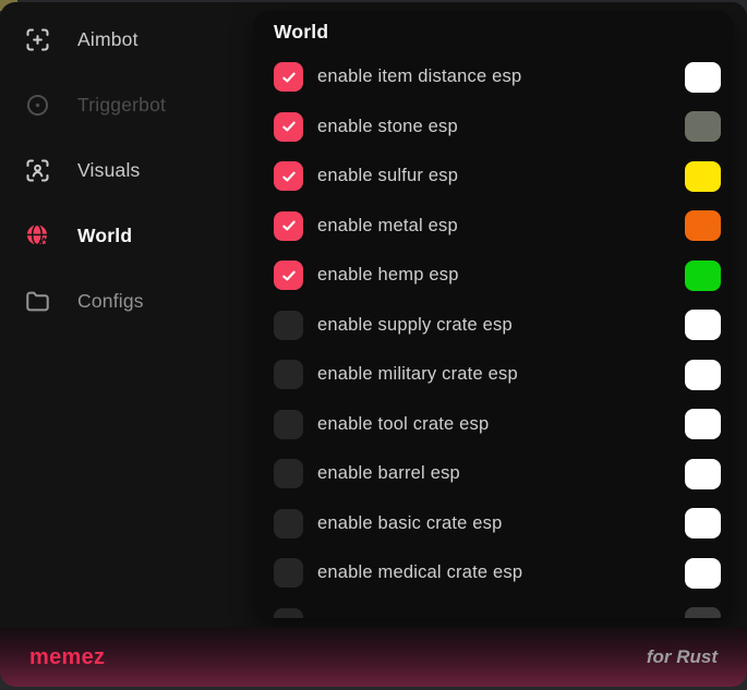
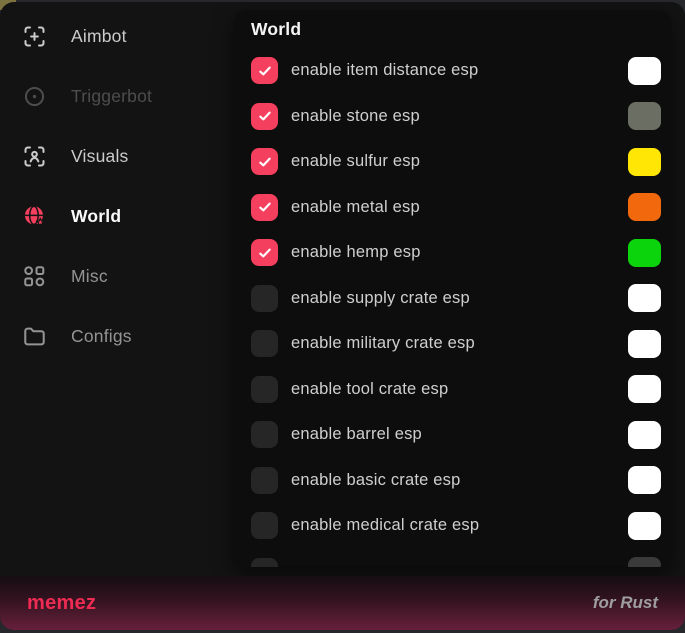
  Aimbot
  Triggerbot
  Visuals
  World
+ Misc
  Configs
  World
  enable item distance esp
  enable stone esp
  enable sulfur esp
  enable metal esp
  enable hemp esp
  enable supply crate esp
  enable military crate esp
  enable tool crate esp
  enable barrel esp
  enable basic crate esp
  enable medical crate esp
  memez
  for Rust
